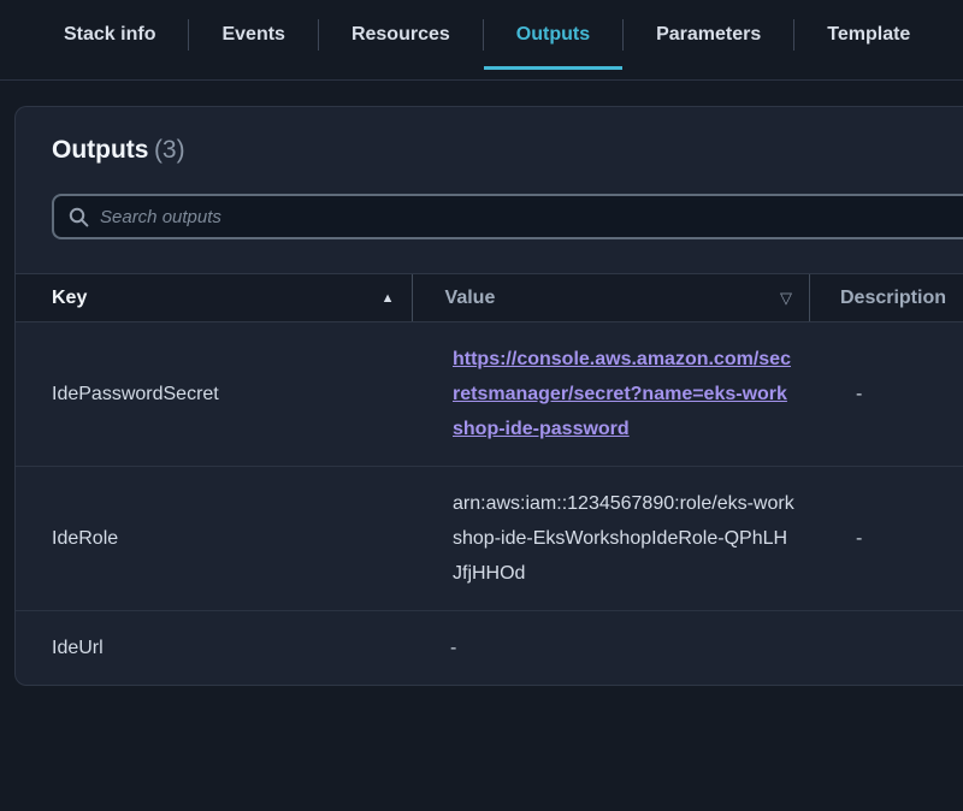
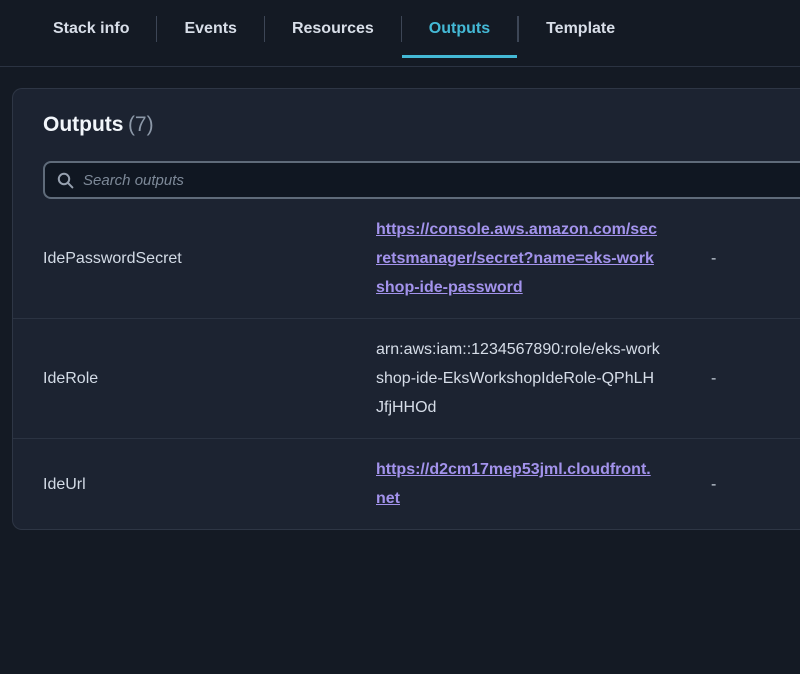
  Stack info
  Events
  Resources
  Outputs
- Parameters
  Template
- Outputs (3)
+ Outputs (7)
  Search outputs
- Key
- ▲
- Value
- ▽
- Description
  IdePasswordSecret
  https://console.aws.amazon.com/secretsmanager/secret?name=eks-workshop-ide-password
  -
  IdeRole
  arn:aws:iam::1234567890:role/eks-workshop-ide-EksWorkshopIdeRole-QPhLHJfjHHOd
  -
  IdeUrl
+ https://d2cm17mep53jml.cloudfront.net
  -
